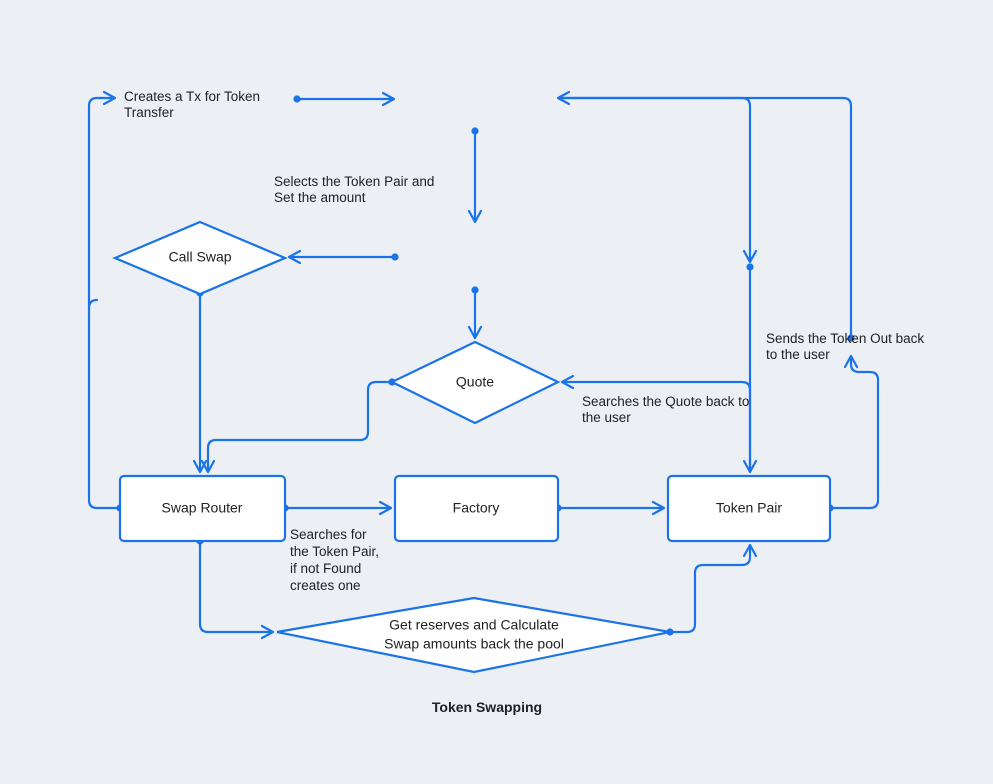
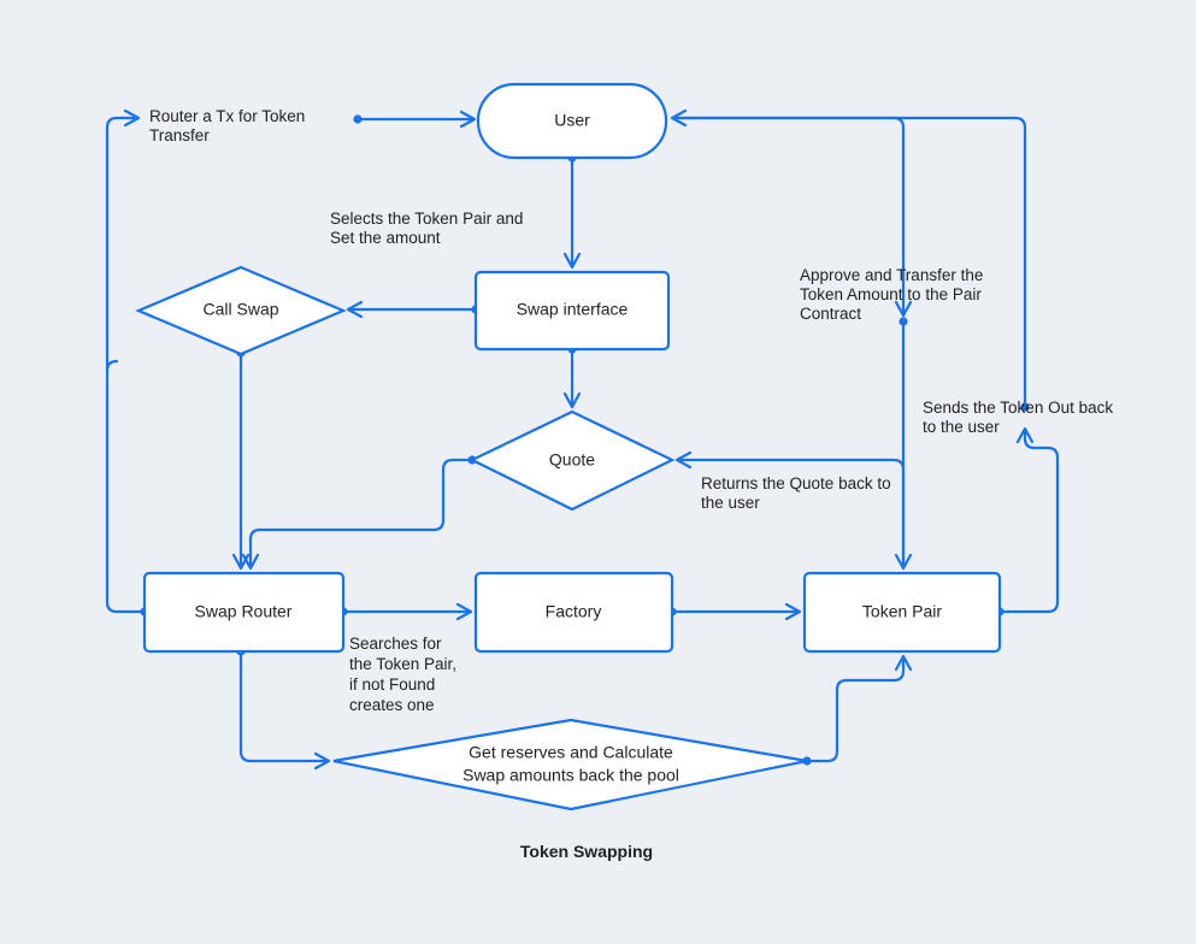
+ User
+ Swap interface
  Call Swap
  Quote
  Swap Router
  Factory
  Token Pair
  Get reserves and Calculate
  Swap amounts back the pool
- Creates a Tx for Token
+ Router a Tx for Token
  Transfer
  Selects the Token Pair and
  Set the amount
+ Approve and Transfer the
+ Token Amount to the Pair
+ Contract
  Sends the Token Out back
  to the user
- Searches the Quote back to
+ Returns the Quote back to
  the user
  Searches for
  the Token Pair,
  if not Found
  creates one
  Token Swapping
